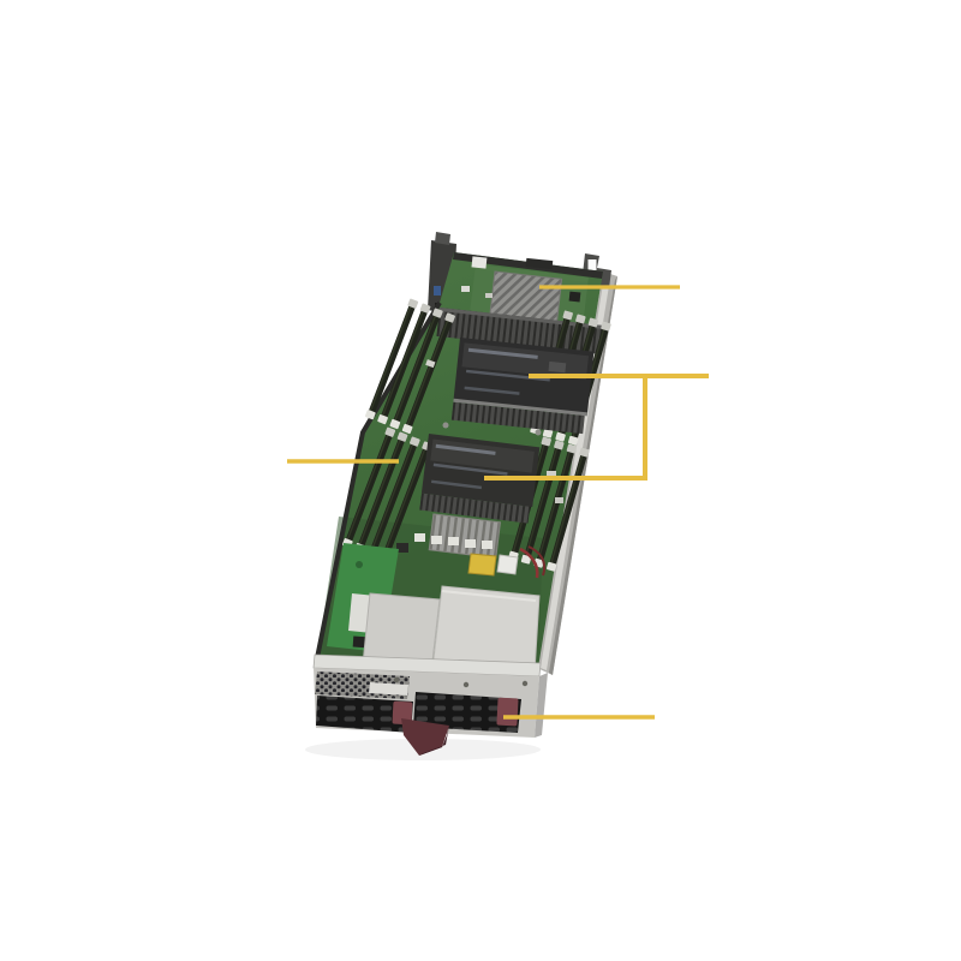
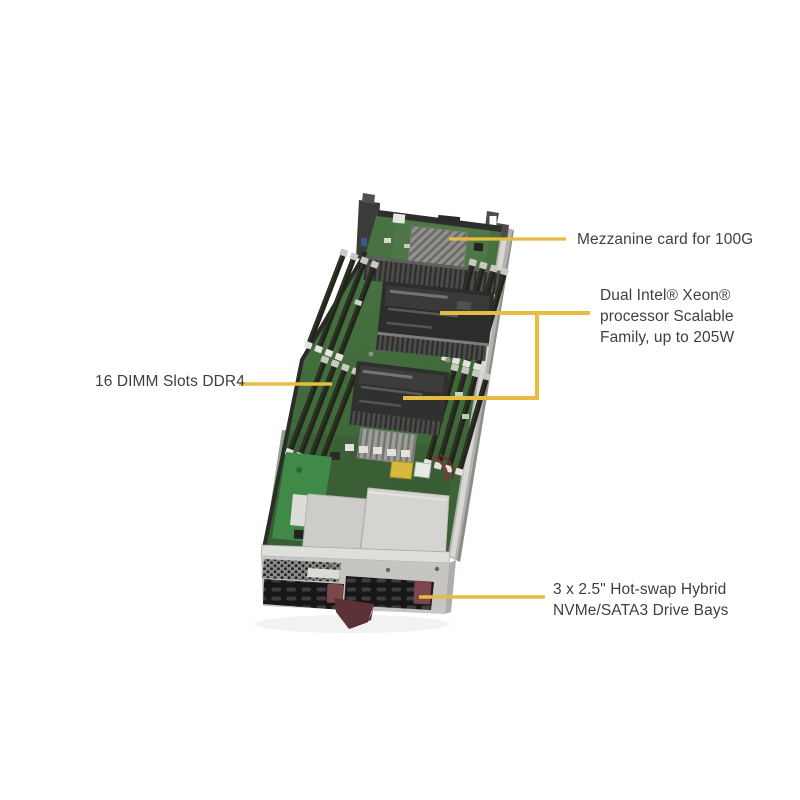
+ Mezzanine card for 100G
+ Dual Intel® Xeon®
+ processor Scalable
+ Family, up to 205W
+ 16 DIMM Slots DDR4
+ 3 x 2.5" Hot-swap Hybrid
+ NVMe/SATA3 Drive Bays
